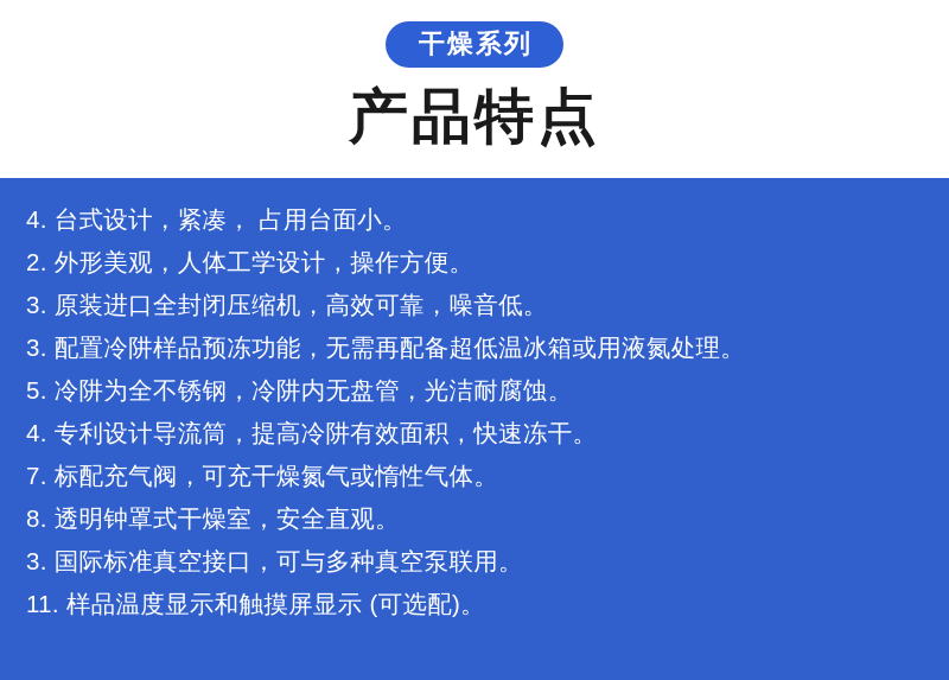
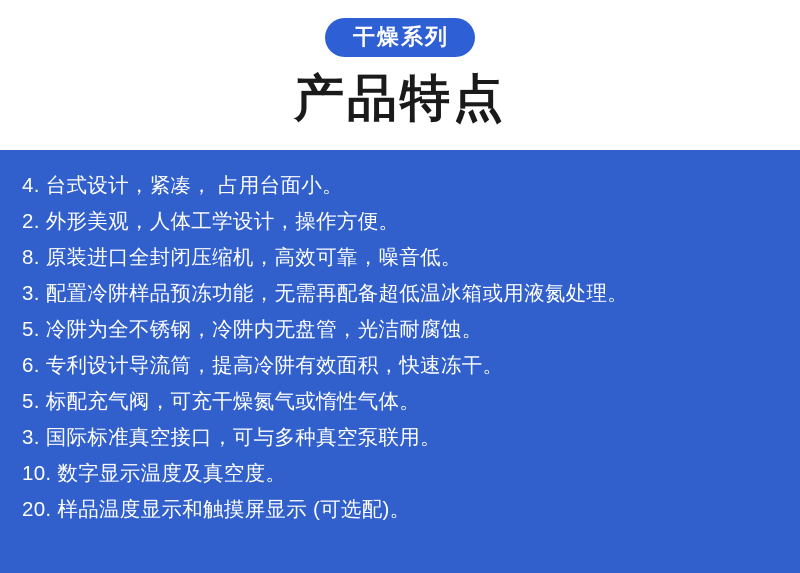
  干燥系列
  产品特点
  4. 台式设计，紧凑， 占用台面小。
  2. 外形美观，人体工学设计，操作方便。
- 3. 原装进口全封闭压缩机，高效可靠，噪音低。
+ 8. 原装进口全封闭压缩机，高效可靠，噪音低。
  3. 配置冷阱样品预冻功能，无需再配备超低温冰箱或用液氮处理。
  5. 冷阱为全不锈钢，冷阱内无盘管，光洁耐腐蚀。
- 4. 专利设计导流筒，提高冷阱有效面积，快速冻干。
+ 6. 专利设计导流筒，提高冷阱有效面积，快速冻干。
- 7. 标配充气阀，可充干燥氮气或惰性气体。
+ 5. 标配充气阀，可充干燥氮气或惰性气体。
- 8. 透明钟罩式干燥室，安全直观。
  3. 国际标准真空接口，可与多种真空泵联用。
+ 10. 数字显示温度及真空度。
- 11. 样品温度显示和触摸屏显示 (可选配)。
+ 20. 样品温度显示和触摸屏显示 (可选配)。
